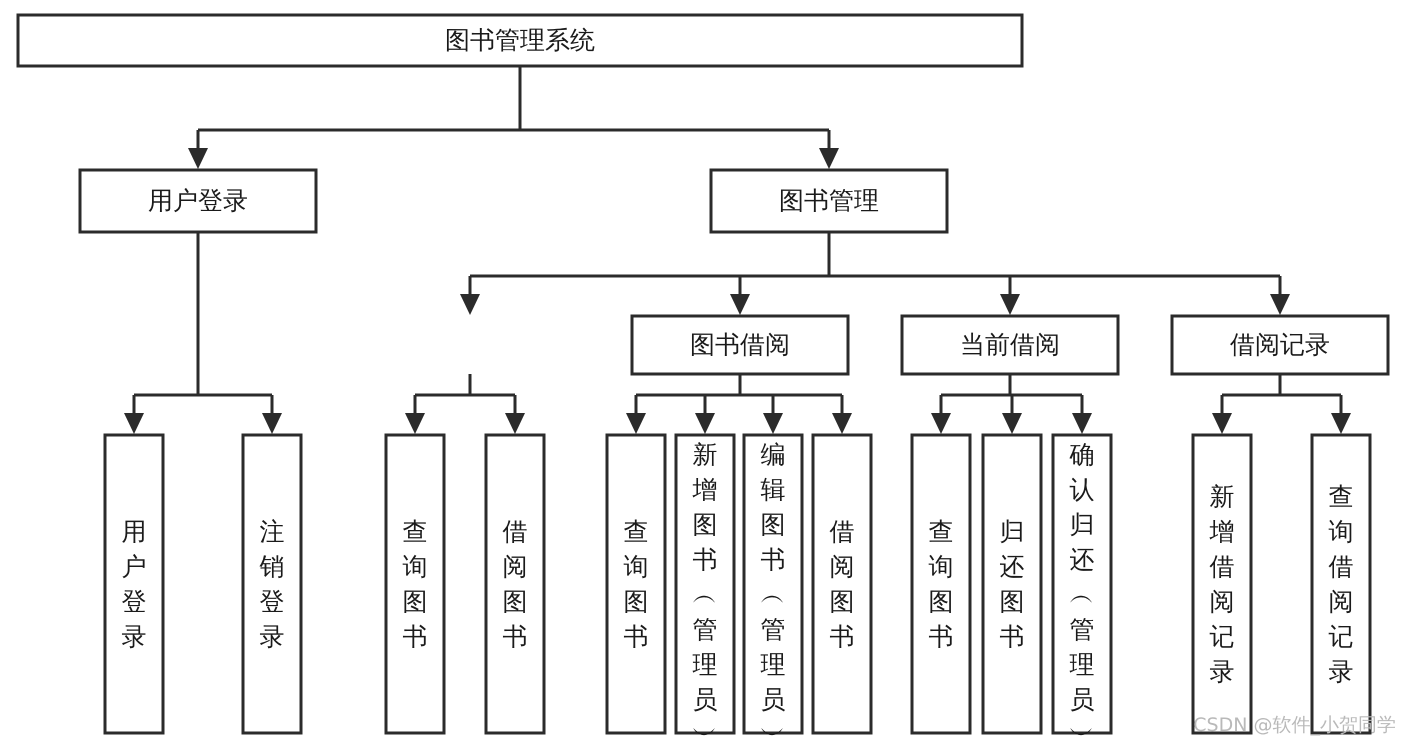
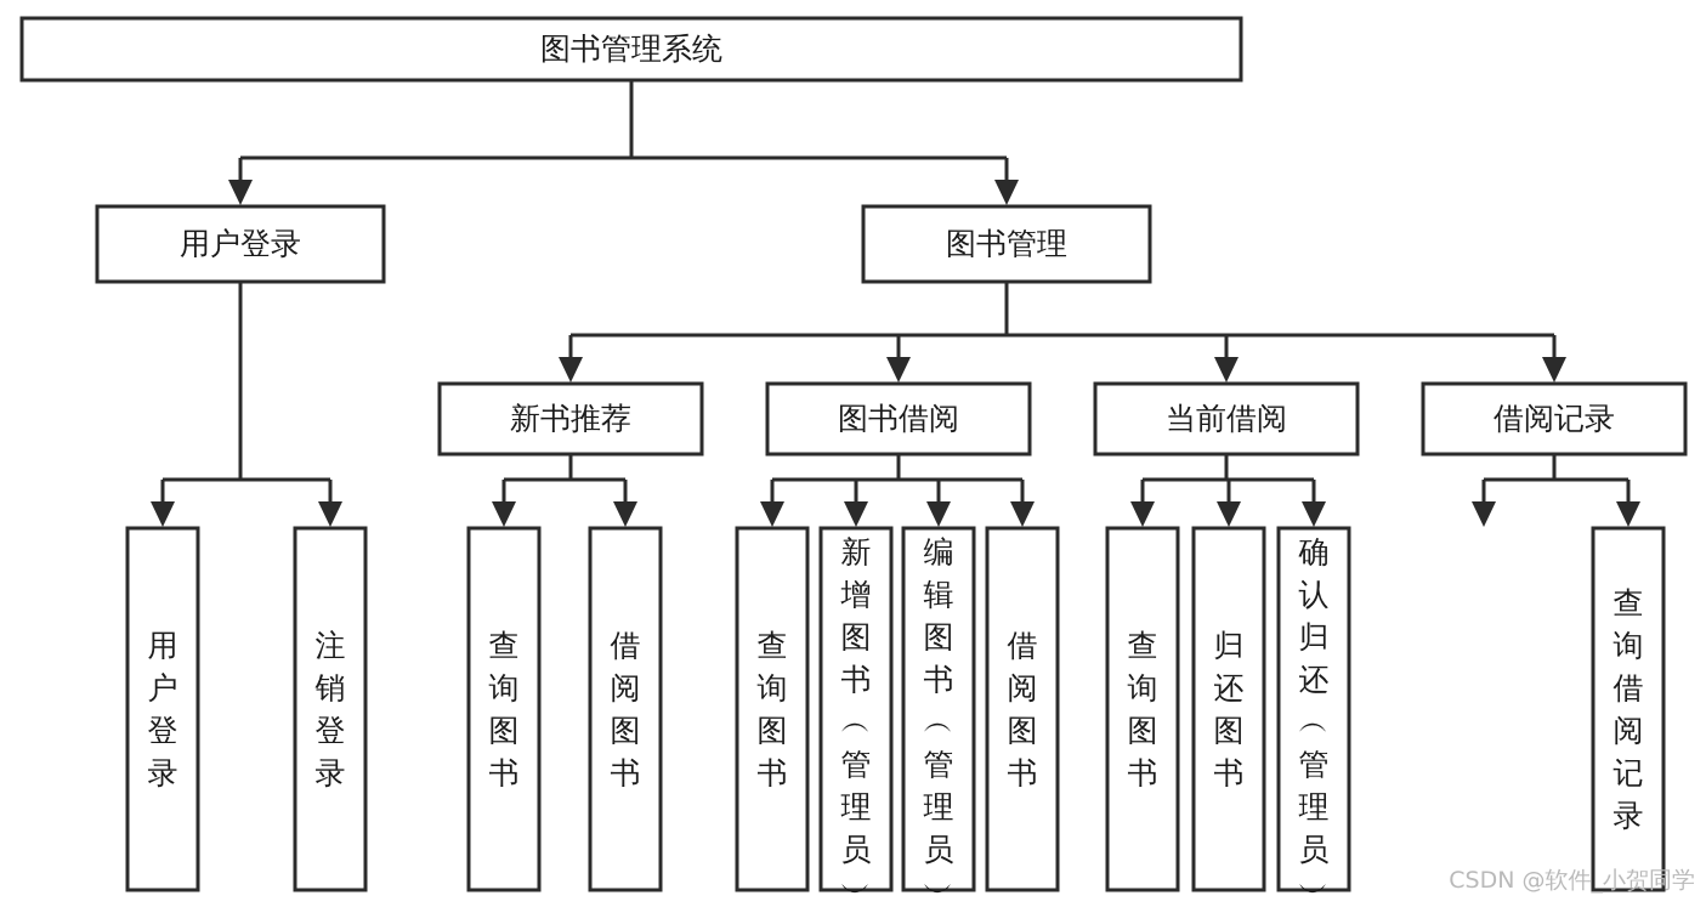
  图书管理系统
  用户登录
  图书管理
+ 新书推荐
  图书借阅
  当前借阅
  借阅记录
  用户登录
  注销登录
  查询图书
  借阅图书
  查询图书
  新增图书 ︵ 管理员 ︶
  编辑图书 ︵ 管理员 ︶
  借阅图书
  查询图书
  归还图书
  确认归还 ︵ 管理员 ︶
- 新增借阅记录
  查询借阅记录
  CSDN @软件_小贺同学
